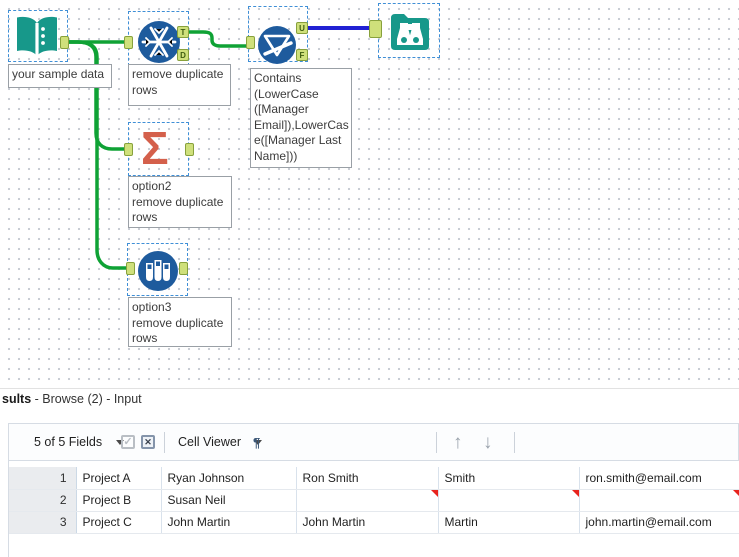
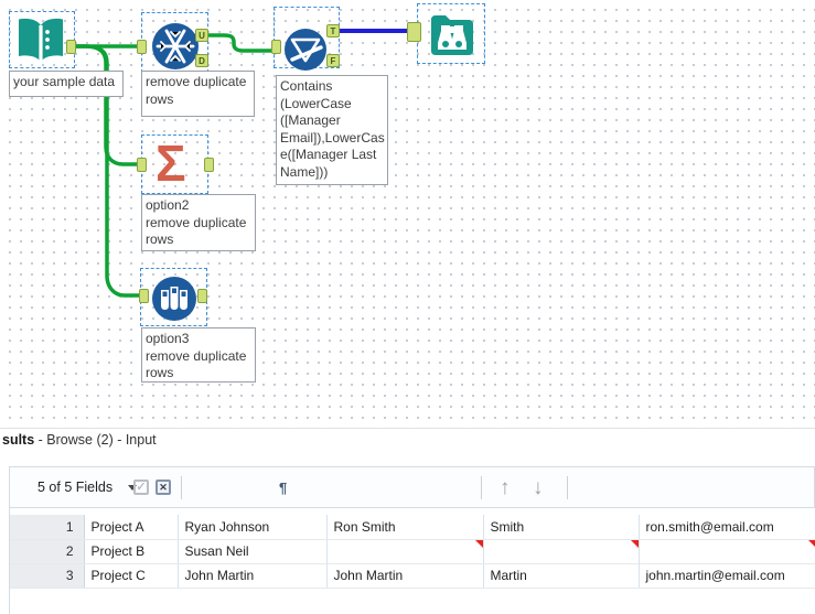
  Σ
- T
+ U
  D
- U
+ T
  F
  your sample data
  remove duplicate
  rows
  Contains
  (LowerCase
  ([Manager
  Email]),LowerCas
  e([Manager Last
  Name]))
  option2
  remove duplicate
  rows
  option3
  remove duplicate
  rows
  sults - Browse (2) - Input
  5 of 5 Fields
  ✓
  ✕
- Cell Viewer
  ¶
  ↑
  ↓
  1	Project A	Ryan Johnson	Ron Smith	Smith	ron.smith@email.com
  2	Project B	Susan Neil
  3	Project C	John Martin	John Martin	Martin	john.martin@email.com
